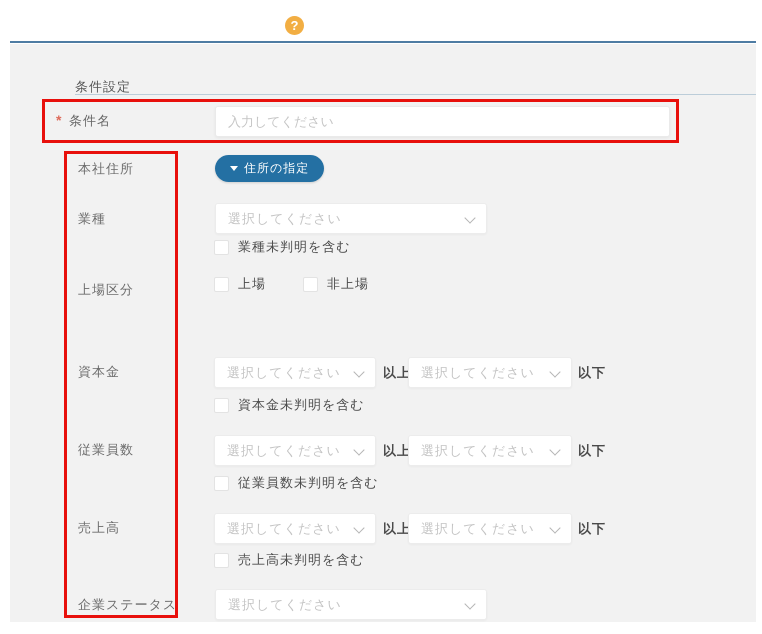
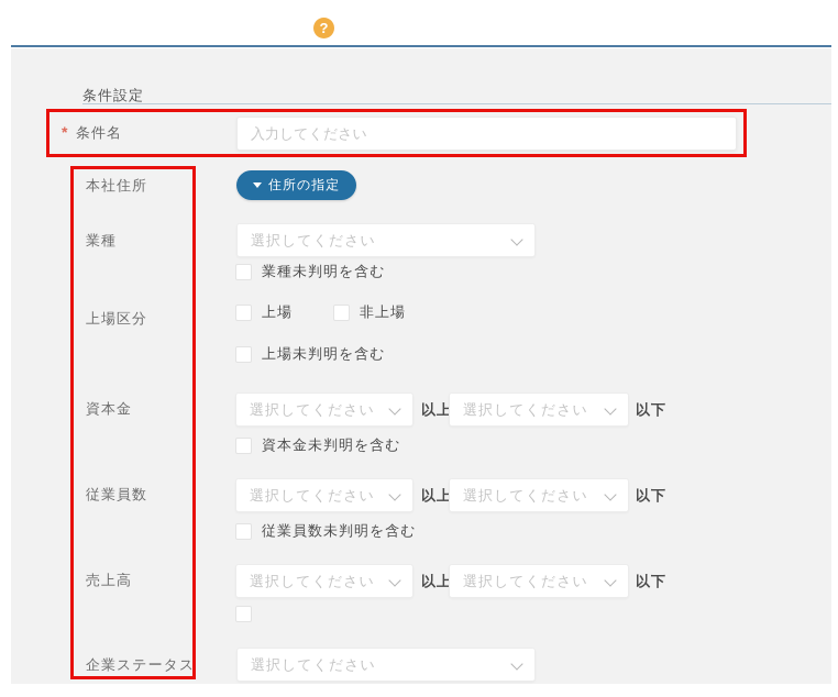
  ?
  条件設定
  *
  条件名
  入力してください
  本社住所
  住所の指定
  業種
  選択してください
  業種未判明を含む
  上場区分
  上場
  非上場
+ 上場未判明を含む
  資本金
  選択してください
  以上
  選択してください
  以下
  資本金未判明を含む
  従業員数
  選択してください
  以上
  選択してください
  以下
  従業員数未判明を含む
  売上高
  選択してください
  以上
  選択してください
  以下
- 売上高未判明を含む
  企業ステータス
  選択してください
